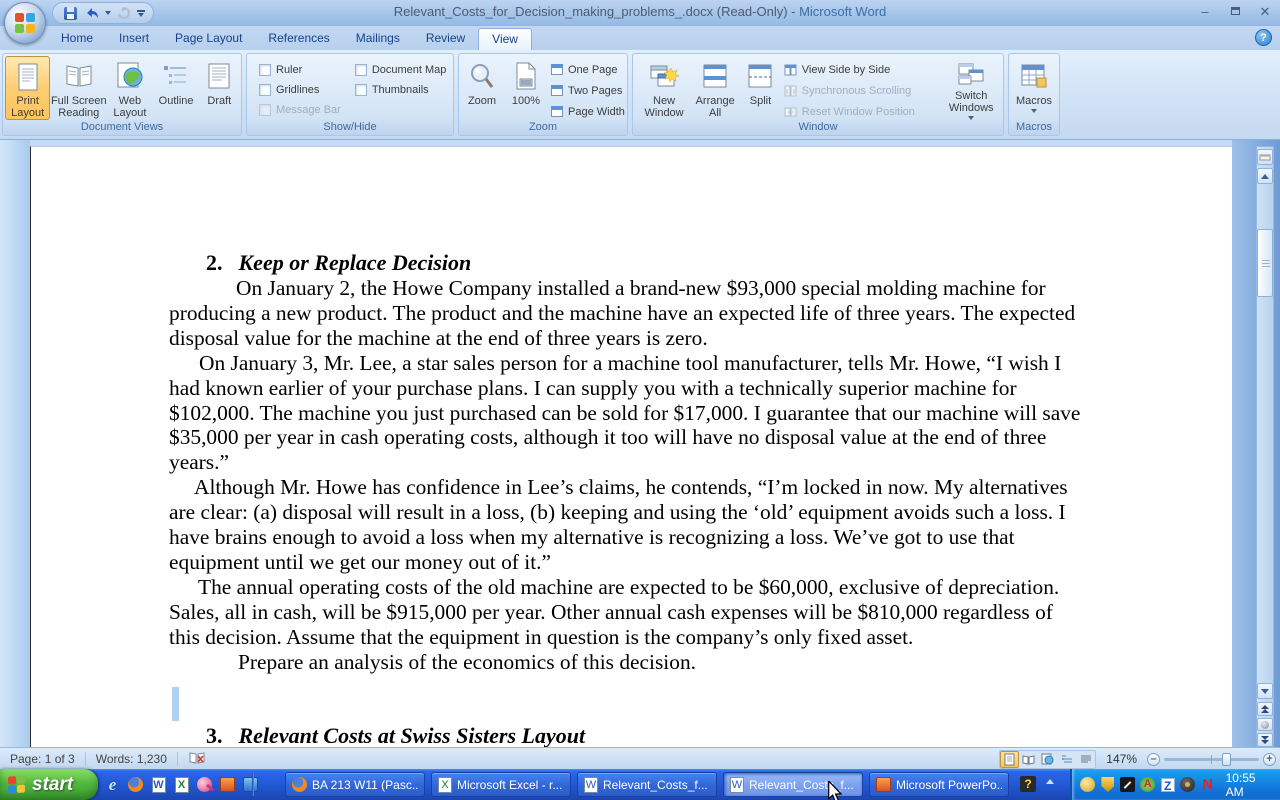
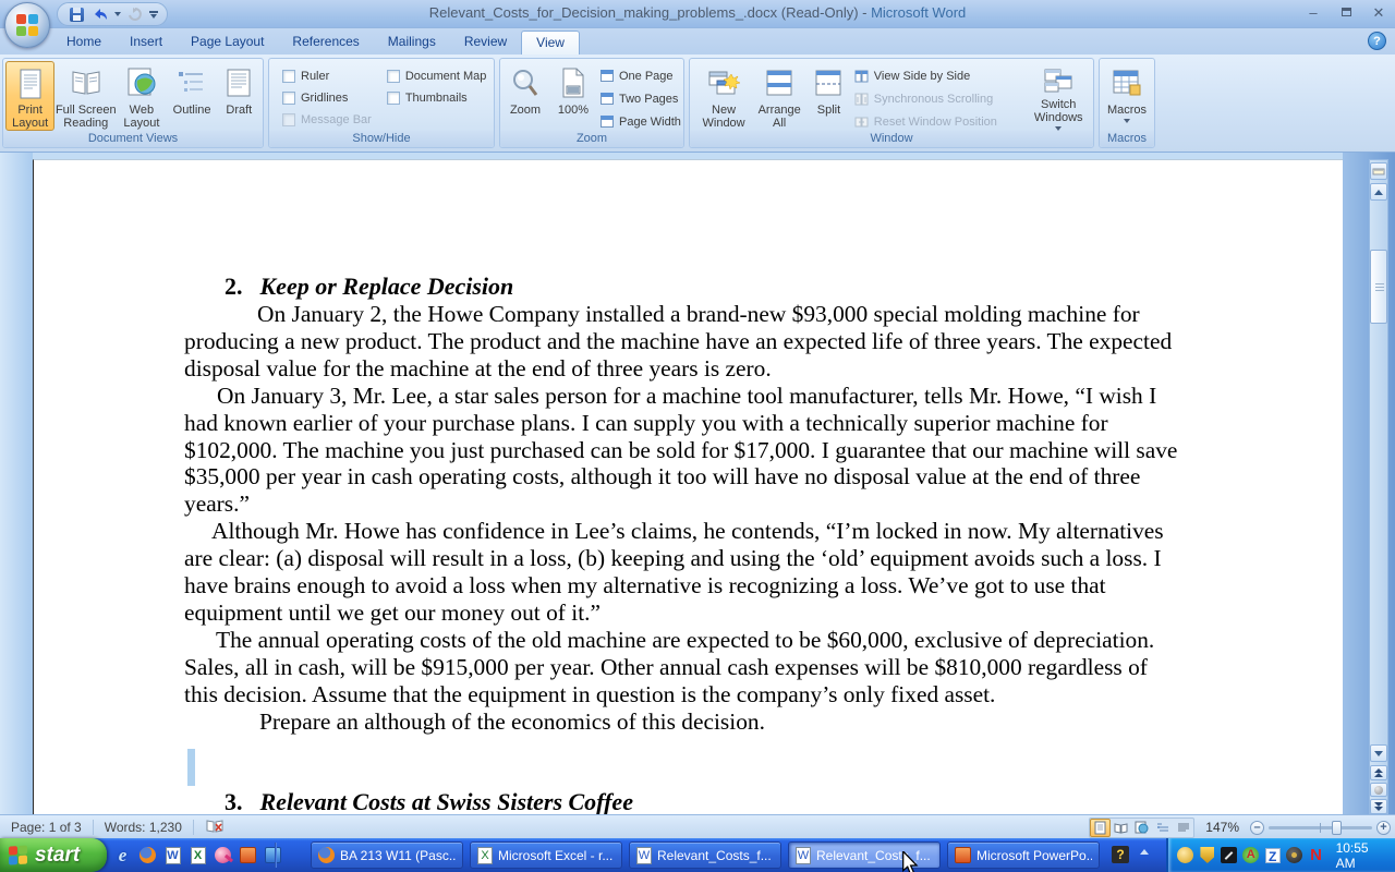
  Relevant_Costs_for_Decision_making_problems_.docx (Read-Only) - Microsoft Word
  –
  ✕
  Home
  Insert
  Page Layout
  References
  Mailings
  Review
  View
  ?
  Print Layout
  Full Screen Reading
  Web Layout
  Outline
  Draft
  Document Views
  Ruler
  Gridlines
  Message Bar
  Document Map
  Thumbnails
  Show/Hide
  Zoom
  100%
  One Page
  Two Pages
  Page Width
  Zoom
  New Window
  Arrange All
  Split
  View Side by Side
  Synchronous Scrolling
  Reset Window Position
  Switch Windows
  Window
  Macros
  Macros
  2. Keep or Replace Decision
  On January 2, the Howe Company installed a brand-new $93,000 special molding machine for producing a new product. The product and the machine have an expected life of three years. The expected disposal value for the machine at the end of three years is zero.
  On January 3, Mr. Lee, a star sales person for a machine tool manufacturer, tells Mr. Howe, “I wish I had known earlier of your purchase plans. I can supply you with a technically superior machine for $102,000. The machine you just purchased can be sold for $17,000. I guarantee that our machine will save $35,000 per year in cash operating costs, although it too will have no disposal value at the end of three years.”
  Although Mr. Howe has confidence in Lee’s claims, he contends, “I’m locked in now. My alternatives are clear: (a) disposal will result in a loss, (b) keeping and using the ‘old’ equipment avoids such a loss. I have brains enough to avoid a loss when my alternative is recognizing a loss. We’ve got to use that equipment until we get our money out of it.”
  The annual operating costs of the old machine are expected to be $60,000, exclusive of depreciation. Sales, all in cash, will be $915,000 per year. Other annual cash expenses will be $810,000 regardless of this decision. Assume that the equipment in question is the company’s only fixed asset.
- Prepare an analysis of the economics of this decision.
+ Prepare an although of the economics of this decision.
- 3. Relevant Costs at Swiss Sisters Layout
+ 3. Relevant Costs at Swiss Sisters Coffee
  Page: 1 of 3
  Words: 1,230
  147%
  –
  +
  start
  e
  W
  X
  BA 213 W11 (Pasc..
  X
  Microsoft Excel - r...
  W
  Relevant_Costs_f...
  W
  Relevant_Cost_f...
  Microsoft PowerPo..
  ?
  A
  Z
  N
  10:55 AM
